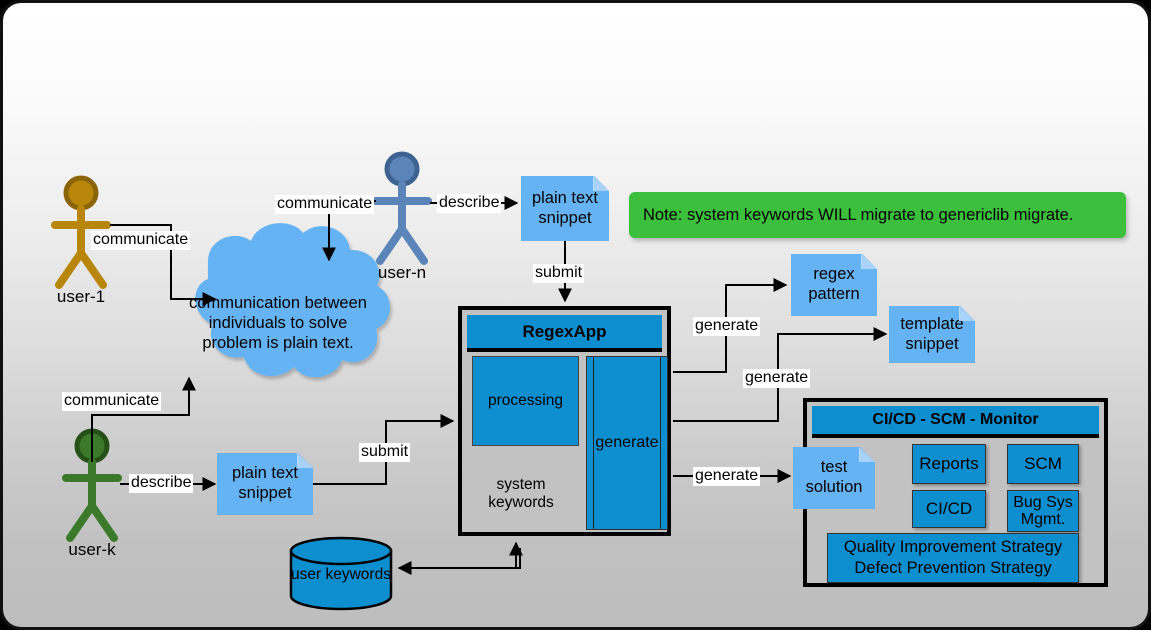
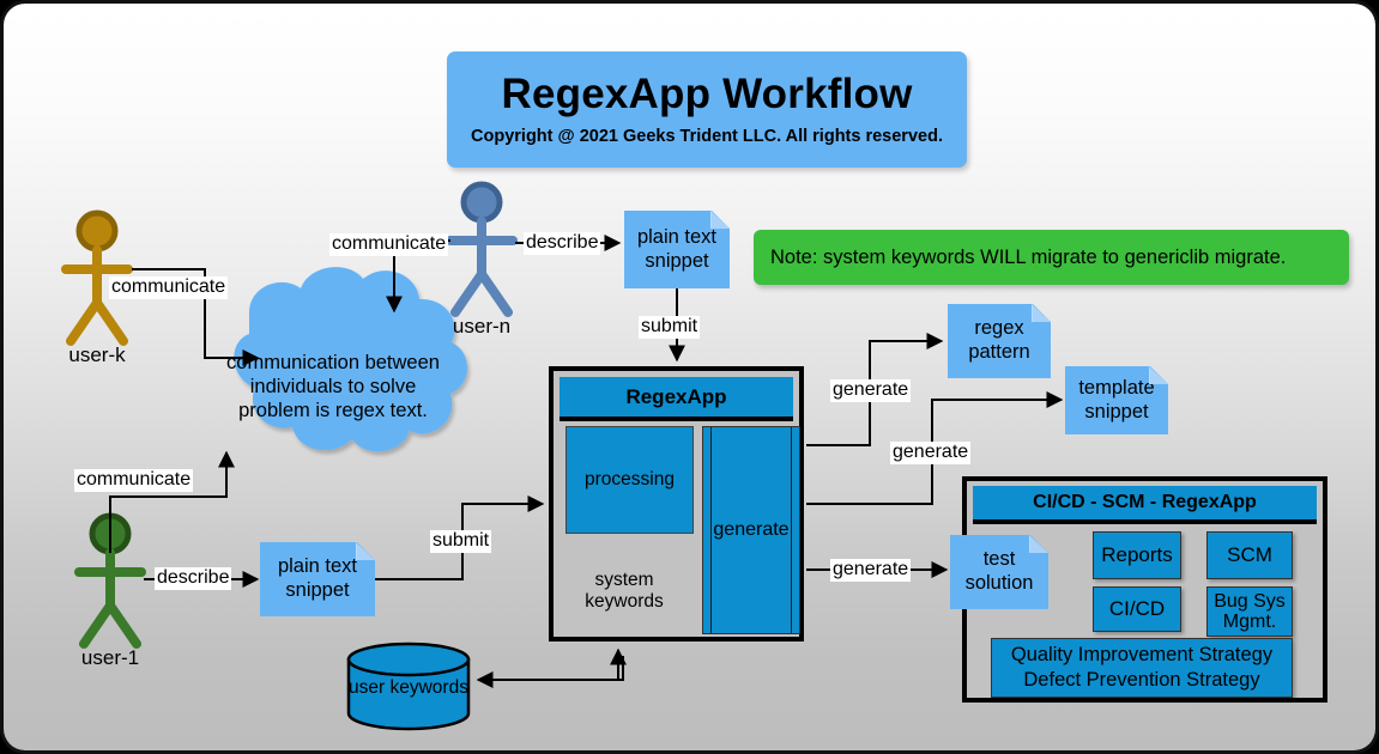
+ RegexApp Workflow
+ Copyright @ 2021 Geeks Trident LLC. All rights reserved.
  Note: system keywords WILL migrate to genericlib migrate.
- user-1
+ user-k
  user-n
- user-k
+ user-1
- communication between individuals to solve problem is plain text.
+ communication between individuals to solve problem is regex text.
  plain text snippet
  plain text snippet
  regex pattern
  template snippet
  test solution
  RegexApp
  processing
  system keywords
  generate
  user keywords
- CI/CD - SCM - Monitor
+ CI/CD - SCM - RegexApp
  Reports
  SCM
  CI/CD
  Bug Sys Mgmt.
  Quality Improvement Strategy
  Defect Prevention Strategy
  communicate
  communicate
  communicate
  describe
  describe
  submit
  submit
  generate
  generate
  generate
